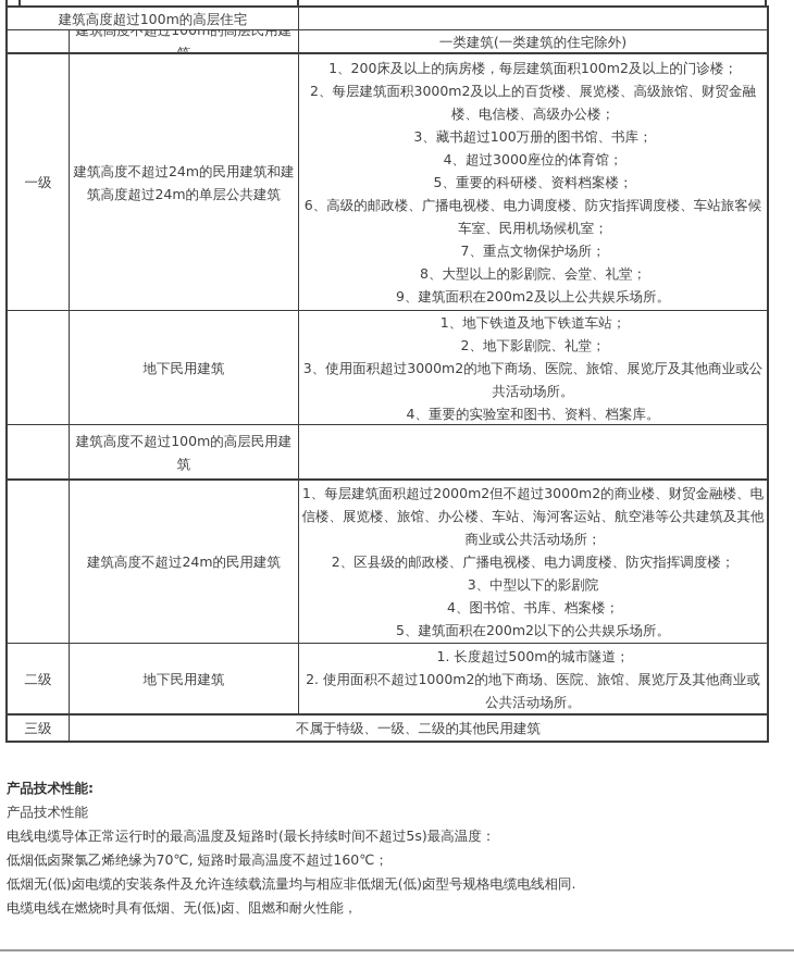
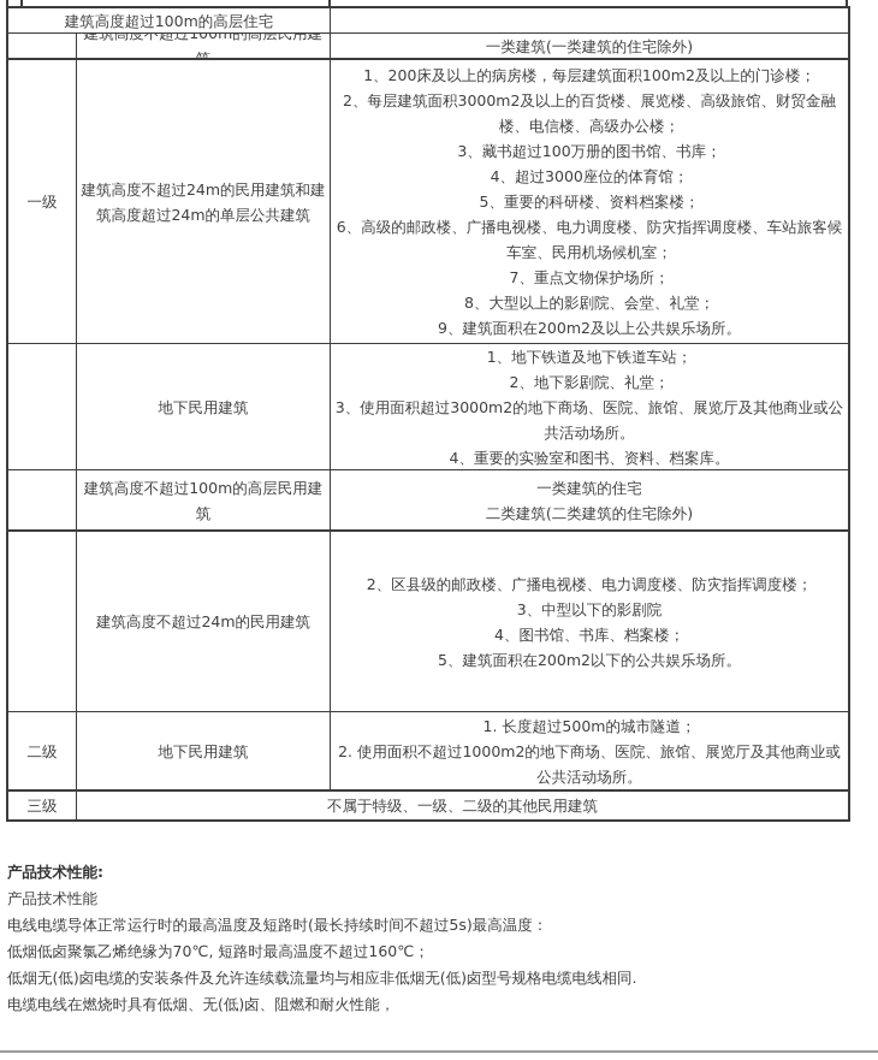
  建筑高度超过100m的高层住宅
  建筑高度不超过100m的高层民用建
  一类建筑(一类建筑的住宅除外)
  一级
  建筑高度不超过24m的民用建筑和建筑高度超过24m的单层公共建筑
  1、200床及以上的病房楼，每层建筑面积100m2及以上的门诊楼；
  2、每层建筑面积3000m2及以上的百货楼、展览楼、高级旅馆、财贸金融楼、电信楼、高级办公楼；
  3、藏书超过100万册的图书馆、书库；
  4、超过3000座位的体育馆；
  5、重要的科研楼、资料档案楼；
  6、高级的邮政楼、广播电视楼、电力调度楼、防灾指挥调度楼、车站旅客候车室、民用机场候机室；
  7、重点文物保护场所；
  8、大型以上的影剧院、会堂、礼堂；
  9、建筑面积在200m2及以上公共娱乐场所。
  地下民用建筑
  1、地下铁道及地下铁道车站；
  2、地下影剧院、礼堂；
  3、使用面积超过3000m2的地下商场、医院、旅馆、展览厅及其他商业或公共活动场所。
  4、重要的实验室和图书、资料、档案库。
  建筑高度不超过100m的高层民用建筑
+ 一类建筑的住宅
+ 二类建筑(二类建筑的住宅除外)
  建筑高度不超过24m的民用建筑
- 1、每层建筑面积超过2000m2但不超过3000m2的商业楼、财贸金融楼、电信楼、展览楼、旅馆、办公楼、车站、海河客运站、航空港等公共建筑及其他商业或公共活动场所；
  2、区县级的邮政楼、广播电视楼、电力调度楼、防灾指挥调度楼；
  3、中型以下的影剧院
  4、图书馆、书库、档案楼；
  5、建筑面积在200m2以下的公共娱乐场所。
  二级
  地下民用建筑
  1. 长度超过500m的城市隧道；
  2. 使用面积不超过1000m2的地下商场、医院、旅馆、展览厅及其他商业或公共活动场所。
  三级
  不属于特级、一级、二级的其他民用建筑
  产品技术性能:
  产品技术性能
  电线电缆导体正常运行时的最高温度及短路时(最长持续时间不超过5s)最高温度：
  低烟低卤聚氯乙烯绝缘为70℃, 短路时最高温度不超过160℃；
  低烟无(低)卤电缆的安装条件及允许连续载流量均与相应非低烟无(低)卤型号规格电缆电线相同.
  电缆电线在燃烧时具有低烟、无(低)卤、阻燃和耐火性能，
